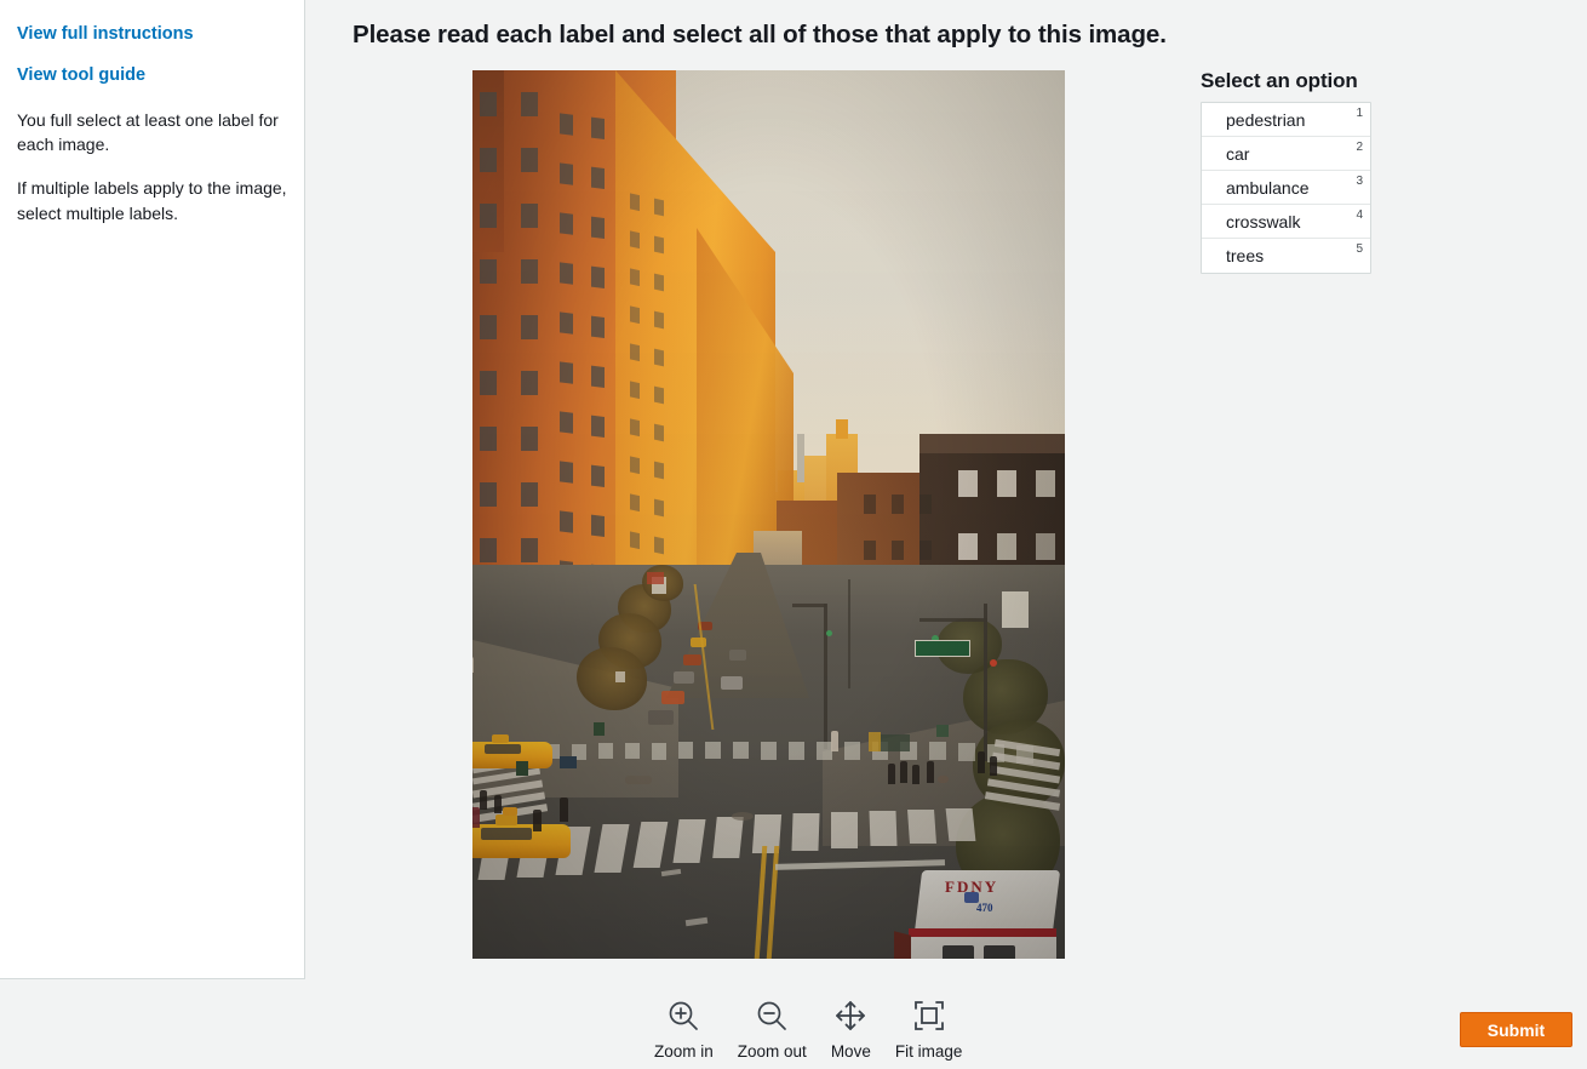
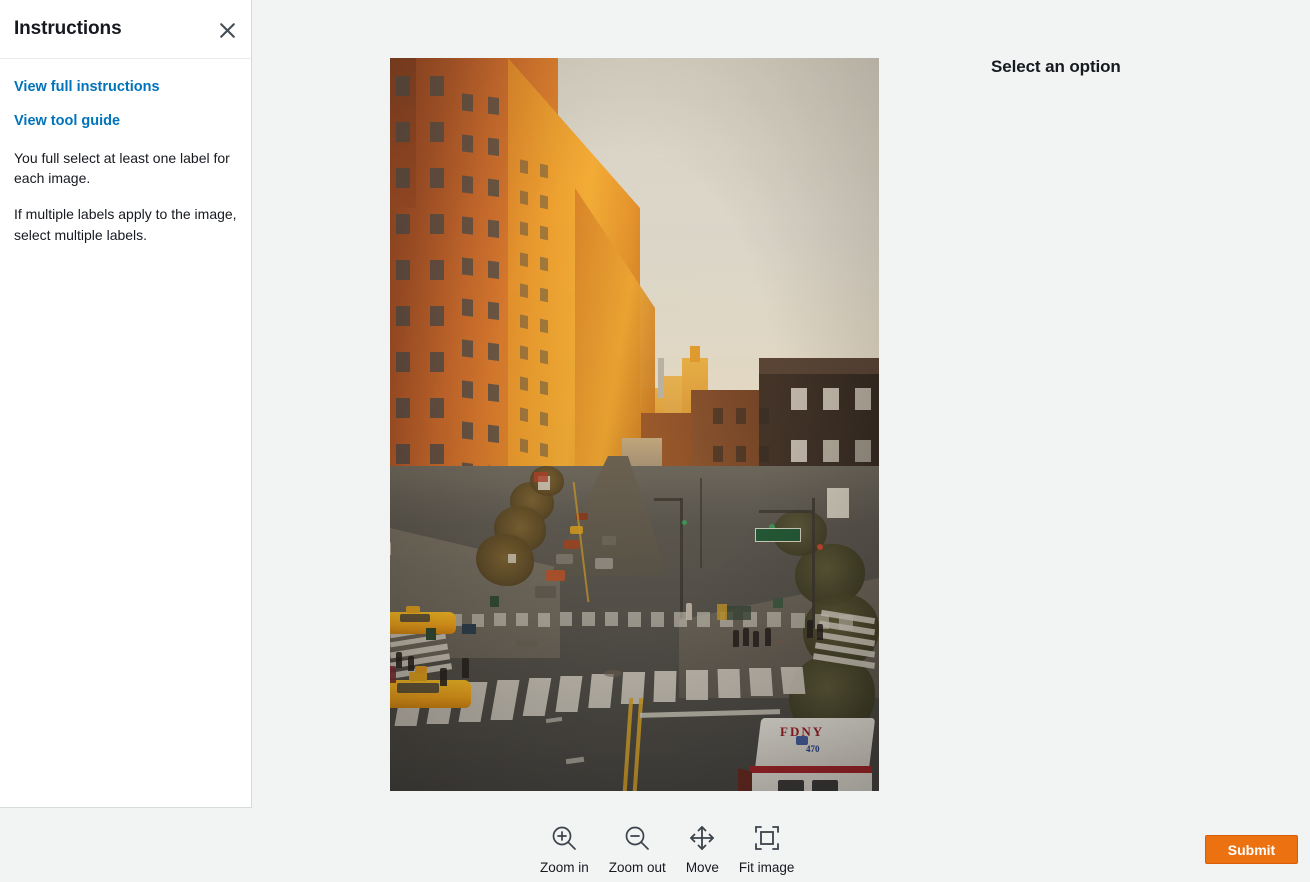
+ Instructions
  View full instructions
  View tool guide
  You full select at least one label for each image.
  If multiple labels apply to the image, select multiple labels.
- Please read each label and select all of those that apply to this image.
  Select an option
- pedestrian
- 1
- car
- 2
- ambulance
- 3
- crosswalk
- 4
- trees
- 5
  Zoom in
  Zoom out
  Move
  Fit image
  Submit
